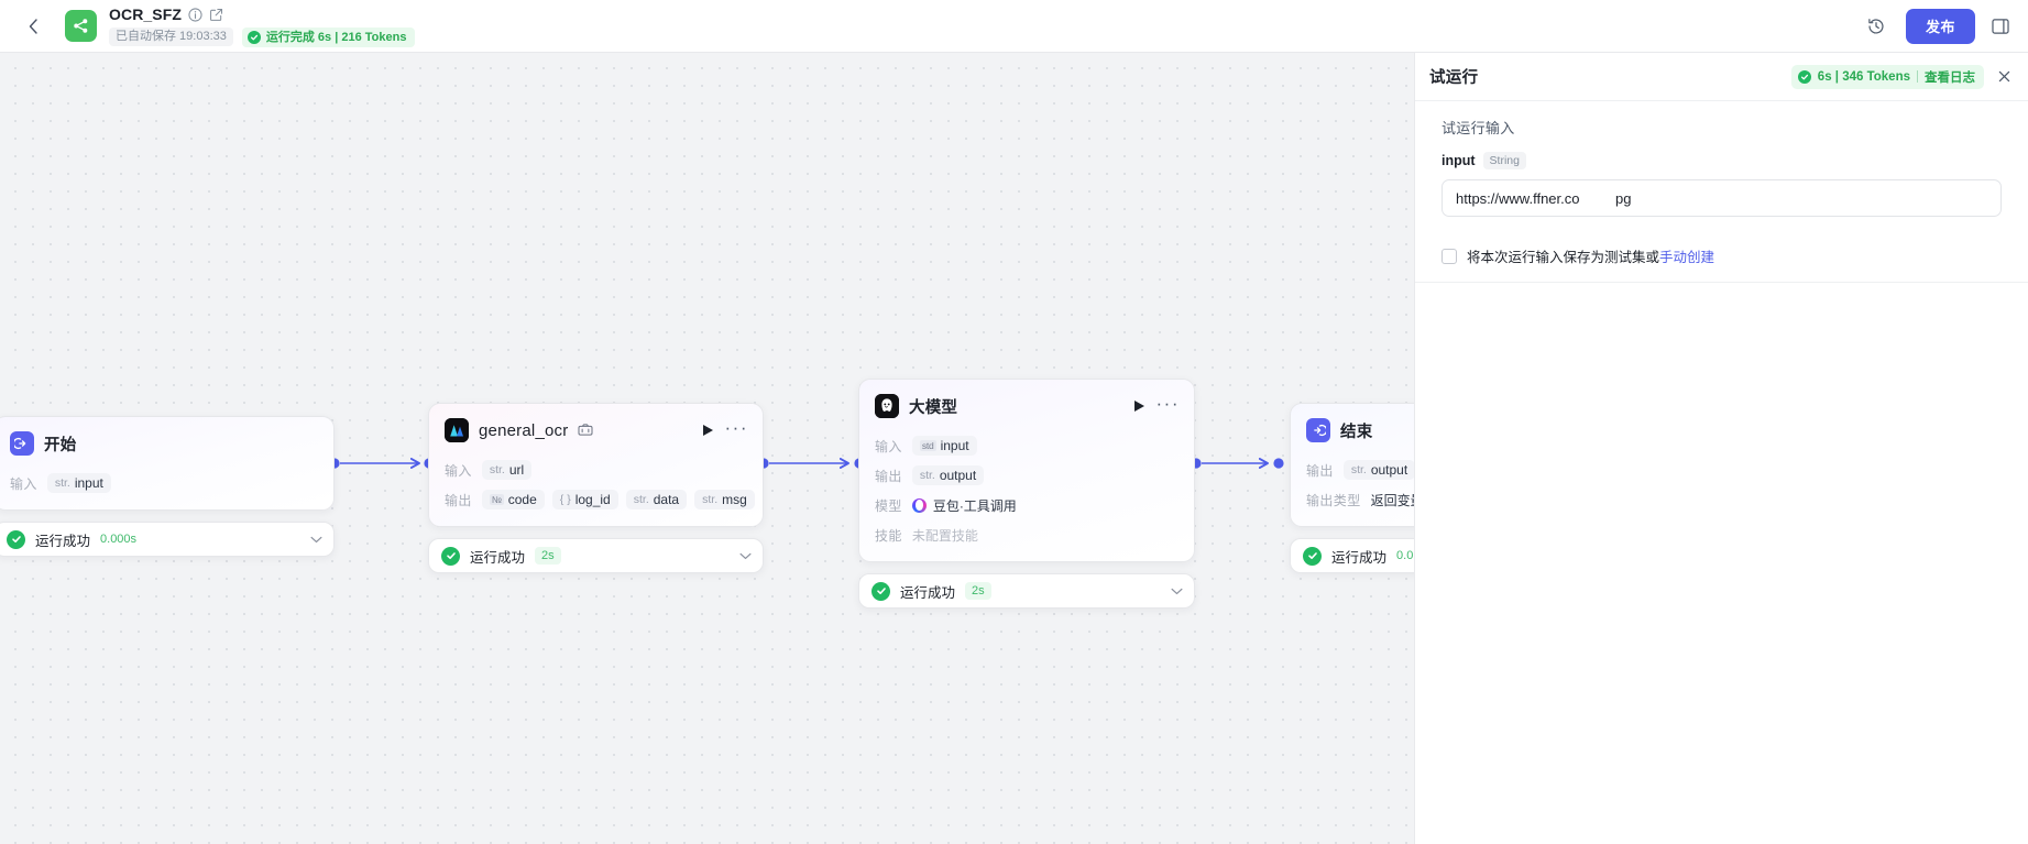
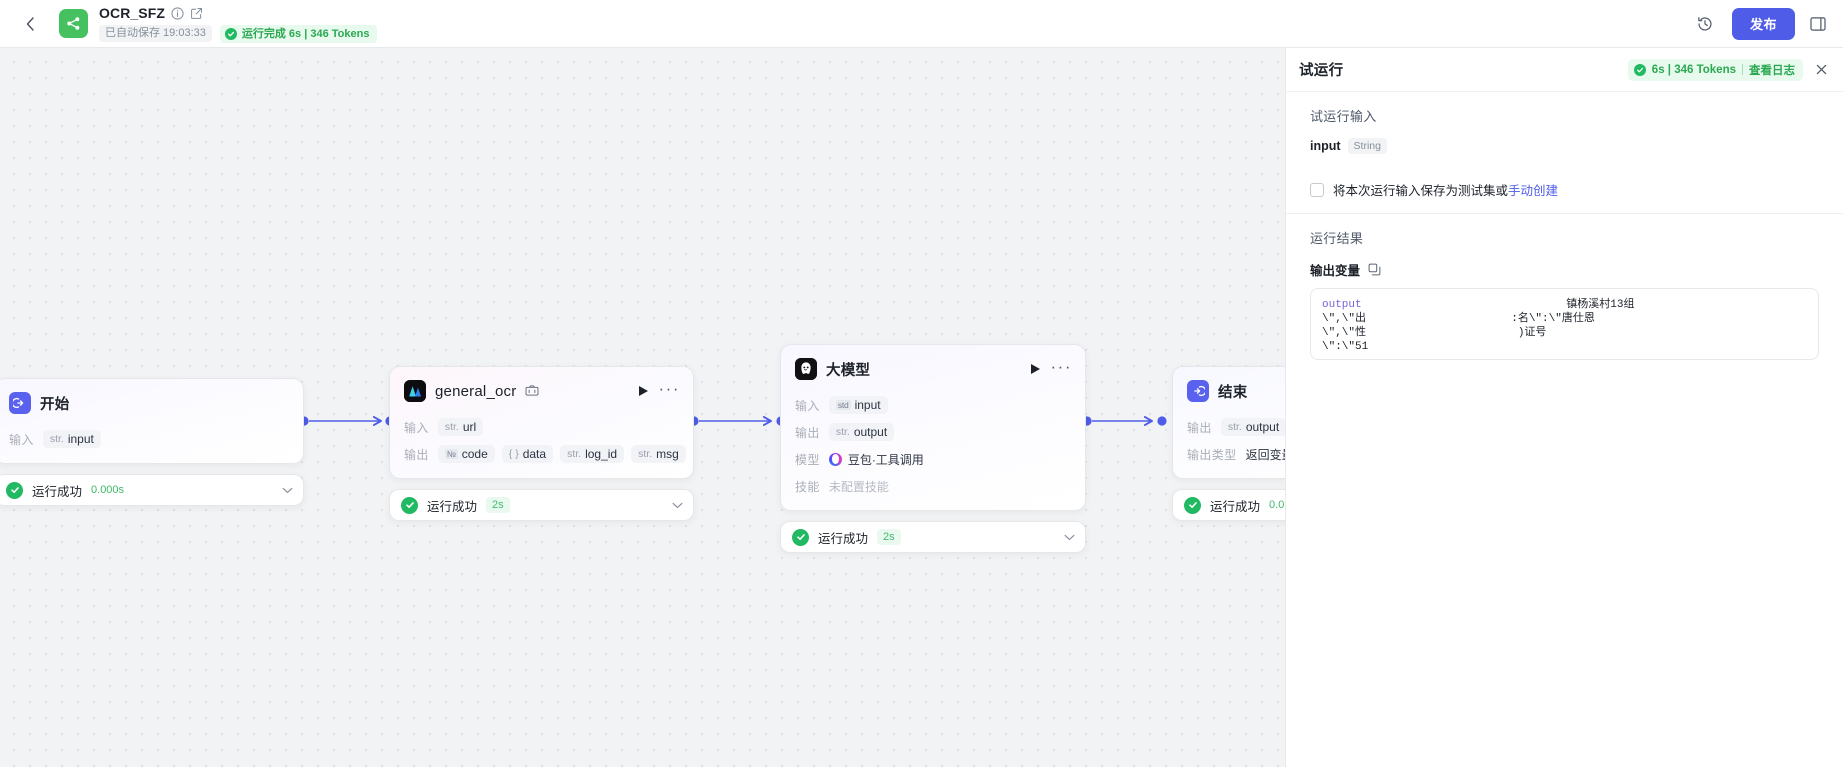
  OCR_SFZ
  已自动保存 19:03:33
- 运行完成 6s | 216 Tokens
+ 运行完成 6s | 346 Tokens
  发布
  开始
  输入
  str.
  input
  运行成功
  0.000s
  general_ocr
  ···
  输入
  str.
  url
  输出
  №
  code
  { }
- log_id
+ data
  str.
- data
+ log_id
  str.
  msg
  运行成功
  2s
  大模型
  ···
  输入
  std
  input
  输出
  str.
  output
  模型
  豆包·工具调用
  技能
  未配置技能
  运行成功
  2s
  结束
  输出
  str.
  output
  输出类型
  返回变
  运行成功
  0.0
  试运行
  6s | 346 Tokens
  查看日志
  试运行输入
  input
  String
- https://www.ffner.co pg
  将本次运行输入保存为测试集或手动创建
+ 运行结果
+ 输出变量
+ output 镇杨溪村13组 \",\"出 :名\":\"唐仕恩 \",\"性 )证号 \":\"51
